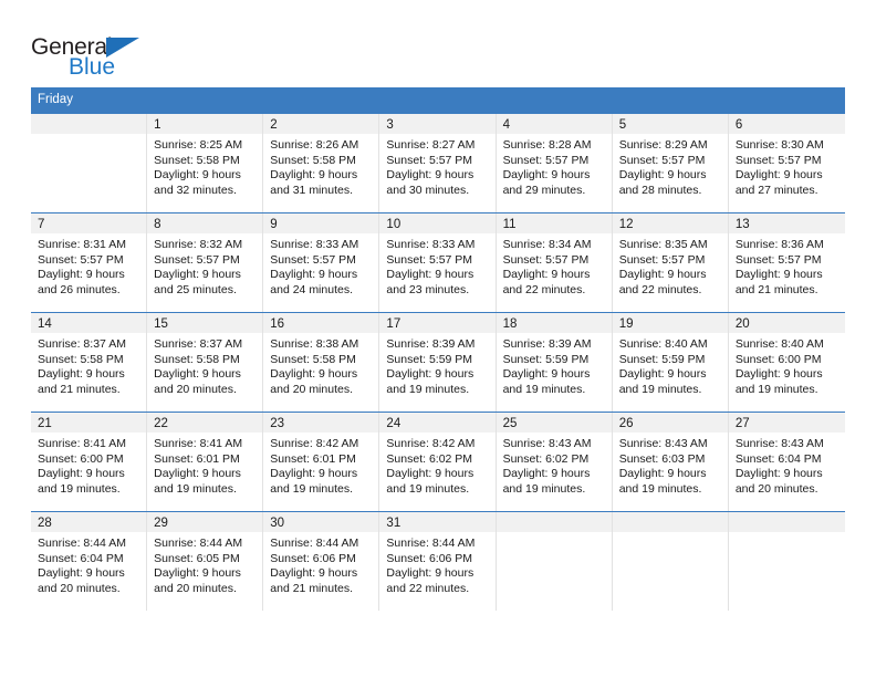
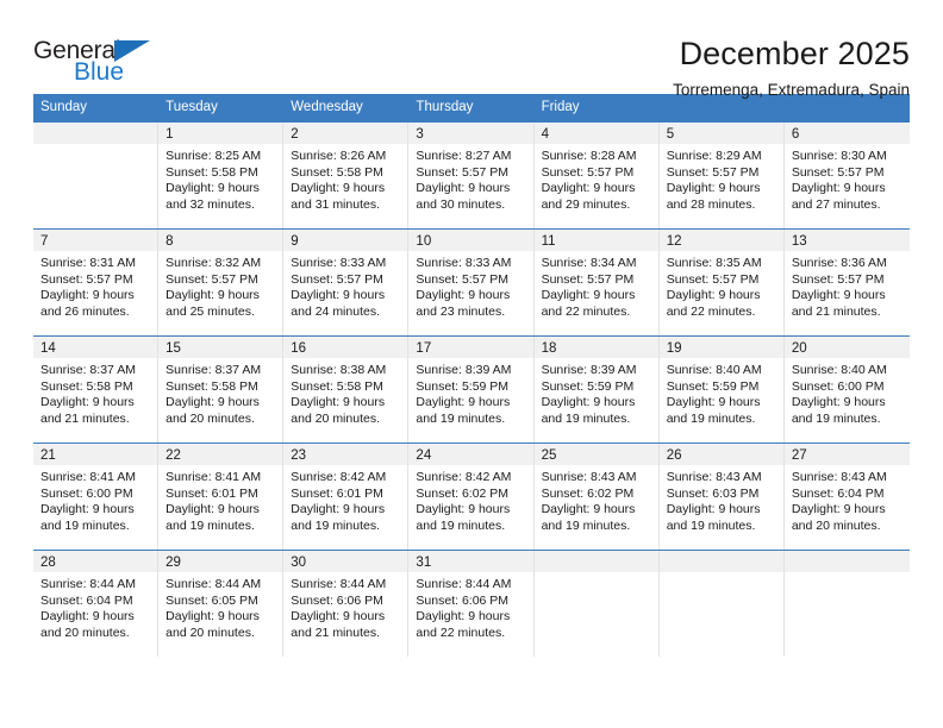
  General
  Blue
+ December 2025
+ Torremenga, Extremadura, Spain
+ Sunday
+ Tuesday
+ Wednesday
+ Thursday
  Friday
  1
  Sunrise: 8:25 AM
  Sunset: 5:58 PM
  Daylight: 9 hours
  and 32 minutes.
  2
  Sunrise: 8:26 AM
  Sunset: 5:58 PM
  Daylight: 9 hours
  and 31 minutes.
  3
  Sunrise: 8:27 AM
  Sunset: 5:57 PM
  Daylight: 9 hours
  and 30 minutes.
  4
  Sunrise: 8:28 AM
  Sunset: 5:57 PM
  Daylight: 9 hours
  and 29 minutes.
  5
  Sunrise: 8:29 AM
  Sunset: 5:57 PM
  Daylight: 9 hours
  and 28 minutes.
  6
  Sunrise: 8:30 AM
  Sunset: 5:57 PM
  Daylight: 9 hours
  and 27 minutes.
  7
  Sunrise: 8:31 AM
  Sunset: 5:57 PM
  Daylight: 9 hours
  and 26 minutes.
  8
  Sunrise: 8:32 AM
  Sunset: 5:57 PM
  Daylight: 9 hours
  and 25 minutes.
  9
  Sunrise: 8:33 AM
  Sunset: 5:57 PM
  Daylight: 9 hours
  and 24 minutes.
  10
  Sunrise: 8:33 AM
  Sunset: 5:57 PM
  Daylight: 9 hours
  and 23 minutes.
  11
  Sunrise: 8:34 AM
  Sunset: 5:57 PM
  Daylight: 9 hours
  and 22 minutes.
  12
  Sunrise: 8:35 AM
  Sunset: 5:57 PM
  Daylight: 9 hours
  and 22 minutes.
  13
  Sunrise: 8:36 AM
  Sunset: 5:57 PM
  Daylight: 9 hours
  and 21 minutes.
  14
  Sunrise: 8:37 AM
  Sunset: 5:58 PM
  Daylight: 9 hours
  and 21 minutes.
  15
  Sunrise: 8:37 AM
  Sunset: 5:58 PM
  Daylight: 9 hours
  and 20 minutes.
  16
  Sunrise: 8:38 AM
  Sunset: 5:58 PM
  Daylight: 9 hours
  and 20 minutes.
  17
  Sunrise: 8:39 AM
  Sunset: 5:59 PM
  Daylight: 9 hours
  and 19 minutes.
  18
  Sunrise: 8:39 AM
  Sunset: 5:59 PM
  Daylight: 9 hours
  and 19 minutes.
  19
  Sunrise: 8:40 AM
  Sunset: 5:59 PM
  Daylight: 9 hours
  and 19 minutes.
  20
  Sunrise: 8:40 AM
  Sunset: 6:00 PM
  Daylight: 9 hours
  and 19 minutes.
  21
  Sunrise: 8:41 AM
  Sunset: 6:00 PM
  Daylight: 9 hours
  and 19 minutes.
  22
  Sunrise: 8:41 AM
  Sunset: 6:01 PM
  Daylight: 9 hours
  and 19 minutes.
  23
  Sunrise: 8:42 AM
  Sunset: 6:01 PM
  Daylight: 9 hours
  and 19 minutes.
  24
  Sunrise: 8:42 AM
  Sunset: 6:02 PM
  Daylight: 9 hours
  and 19 minutes.
  25
  Sunrise: 8:43 AM
  Sunset: 6:02 PM
  Daylight: 9 hours
  and 19 minutes.
  26
  Sunrise: 8:43 AM
  Sunset: 6:03 PM
  Daylight: 9 hours
  and 19 minutes.
  27
  Sunrise: 8:43 AM
  Sunset: 6:04 PM
  Daylight: 9 hours
  and 20 minutes.
  28
  Sunrise: 8:44 AM
  Sunset: 6:04 PM
  Daylight: 9 hours
  and 20 minutes.
  29
  Sunrise: 8:44 AM
  Sunset: 6:05 PM
  Daylight: 9 hours
  and 20 minutes.
  30
  Sunrise: 8:44 AM
  Sunset: 6:06 PM
  Daylight: 9 hours
  and 21 minutes.
  31
  Sunrise: 8:44 AM
  Sunset: 6:06 PM
  Daylight: 9 hours
  and 22 minutes.
